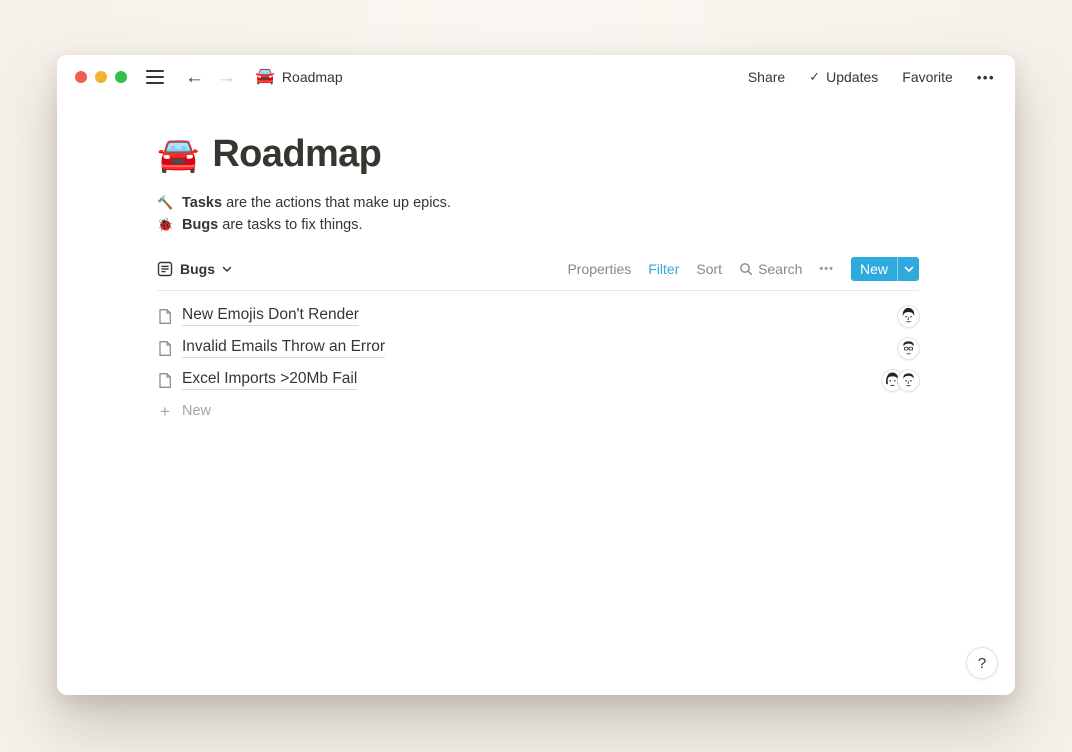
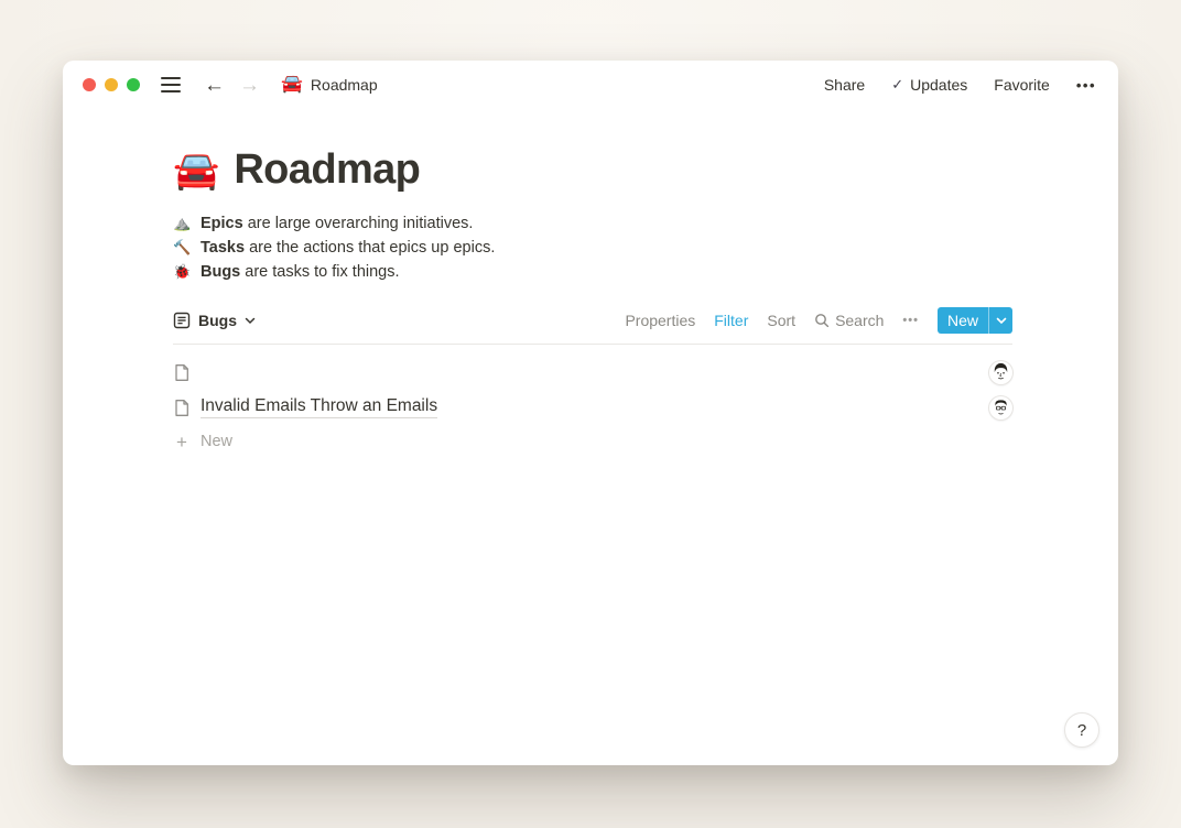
  ←
  →
  🚘
  Roadmap
  Share
  ✓
  Updates
  Favorite
  •••
  🚘
  Roadmap
+ ⛰️
+ Epics are large overarching initiatives.
  🔨
- Tasks are the actions that make up epics.
+ Tasks are the actions that epics up epics.
  🐞
  Bugs are tasks to fix things.
  Bugs
  Properties
  Filter
  Sort
  Search
  •••
  New
- New Emojis Don't Render
- Invalid Emails Throw an Error
+ Invalid Emails Throw an Emails
- Excel Imports >20Mb Fail
  +
  New
  ?
